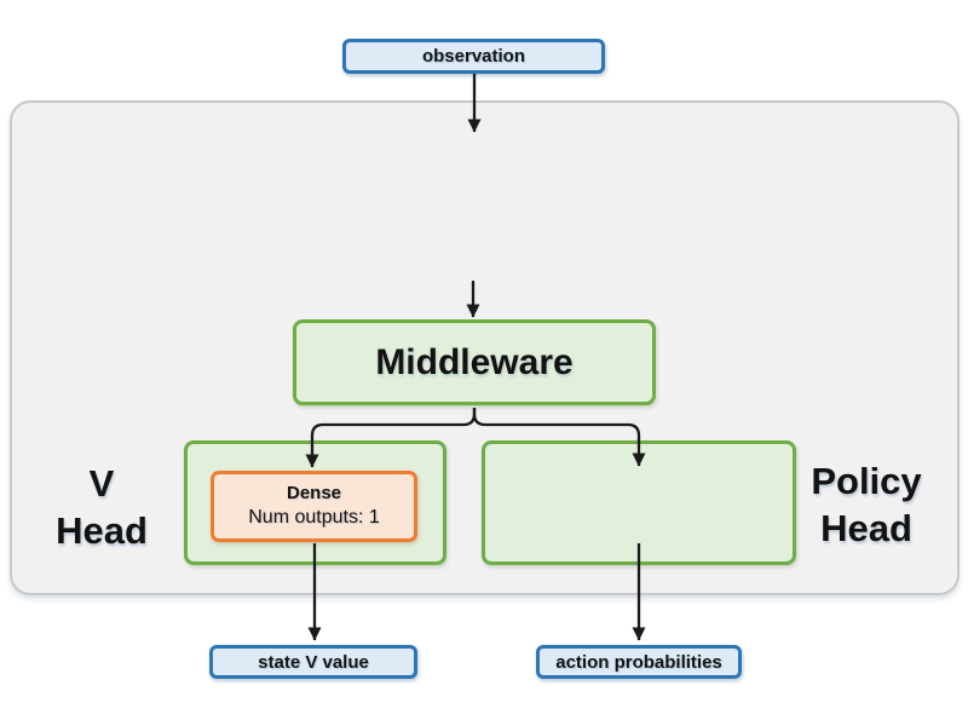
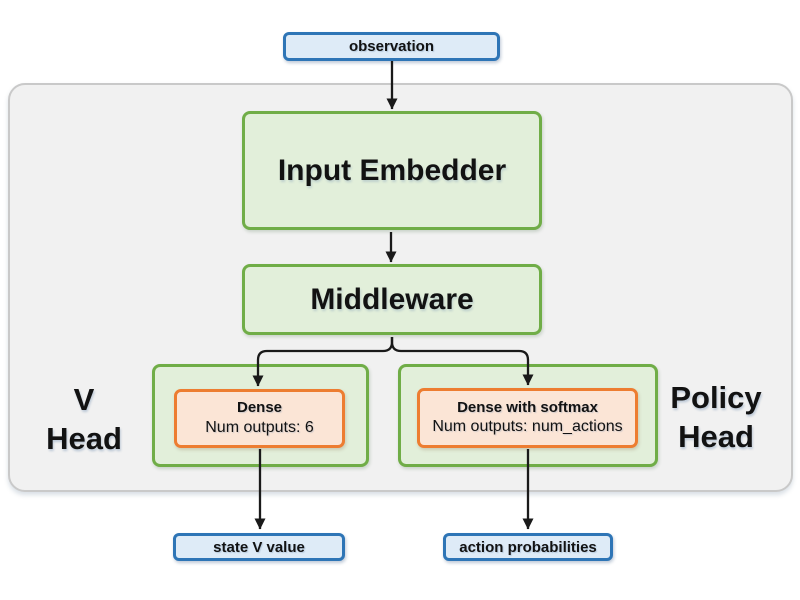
  observation
+ Input Embedder
  Middleware
  Dense
- Num outputs: 1
+ Num outputs: 6
  V
  Head
+ Dense with softmax
+ Num outputs: num_actions
  Policy
  Head
  state V value
  action probabilities
